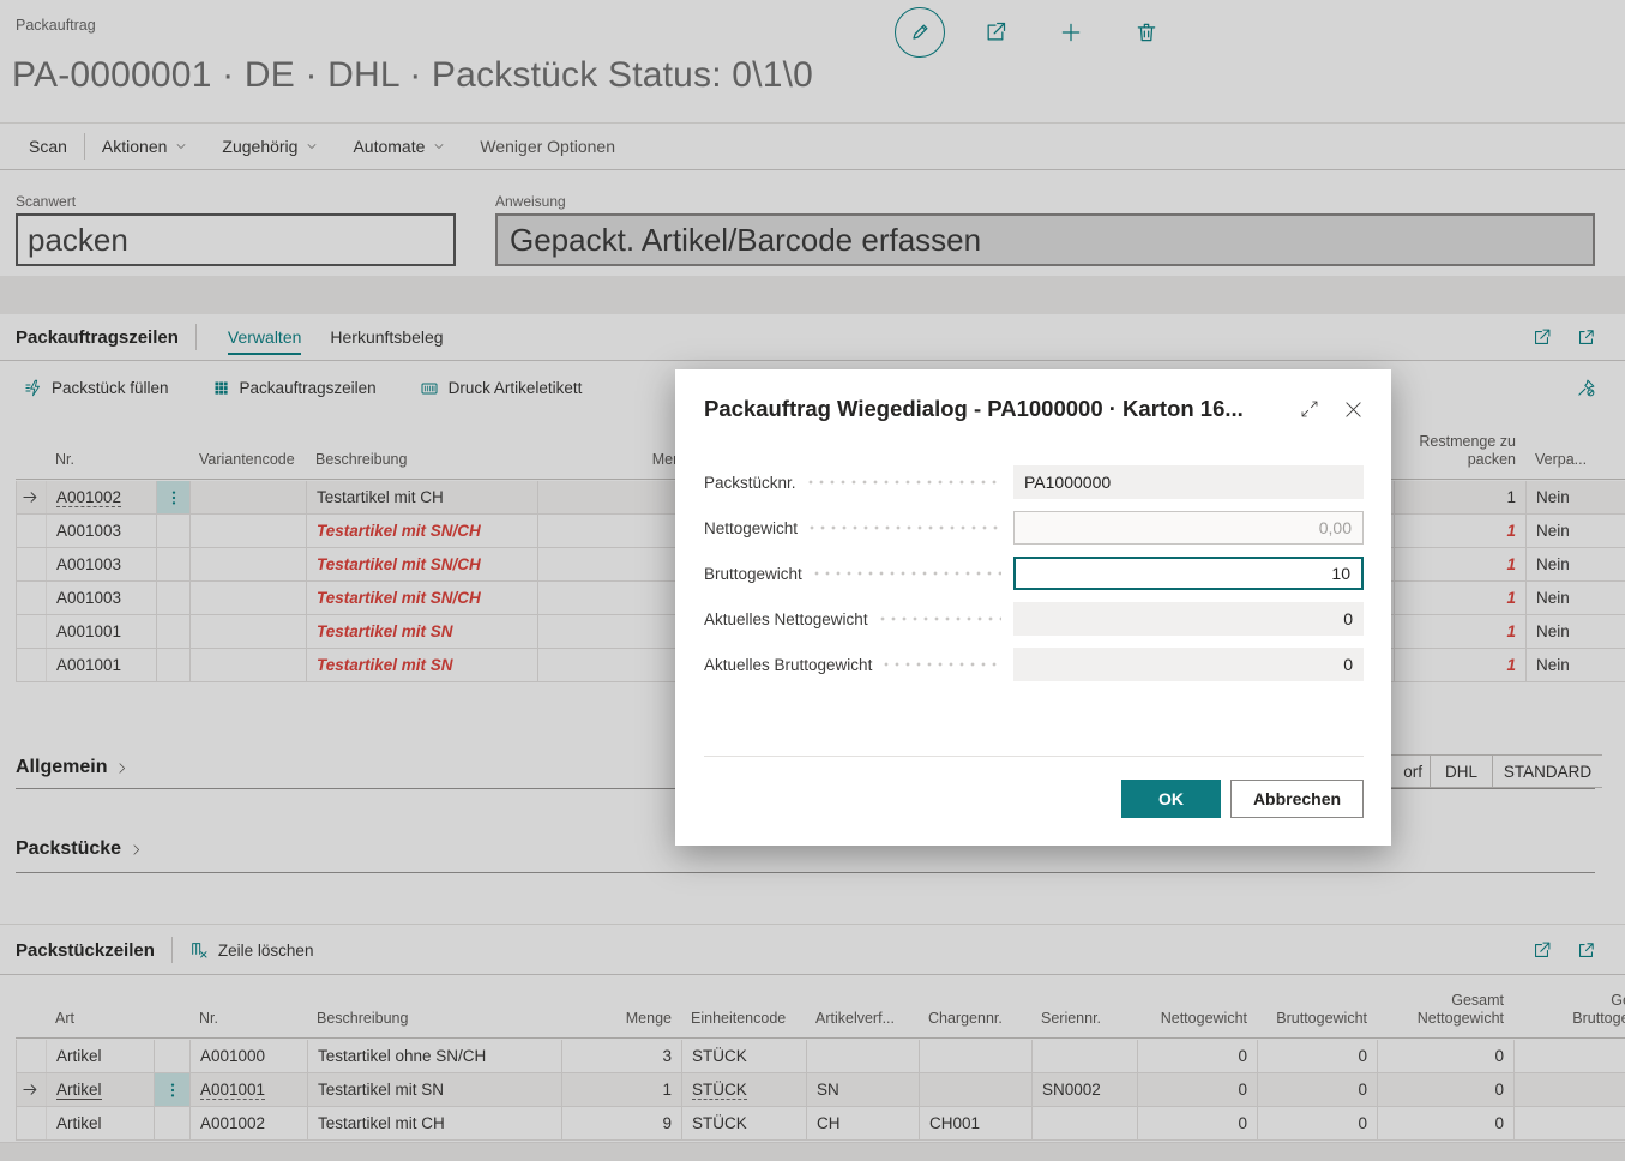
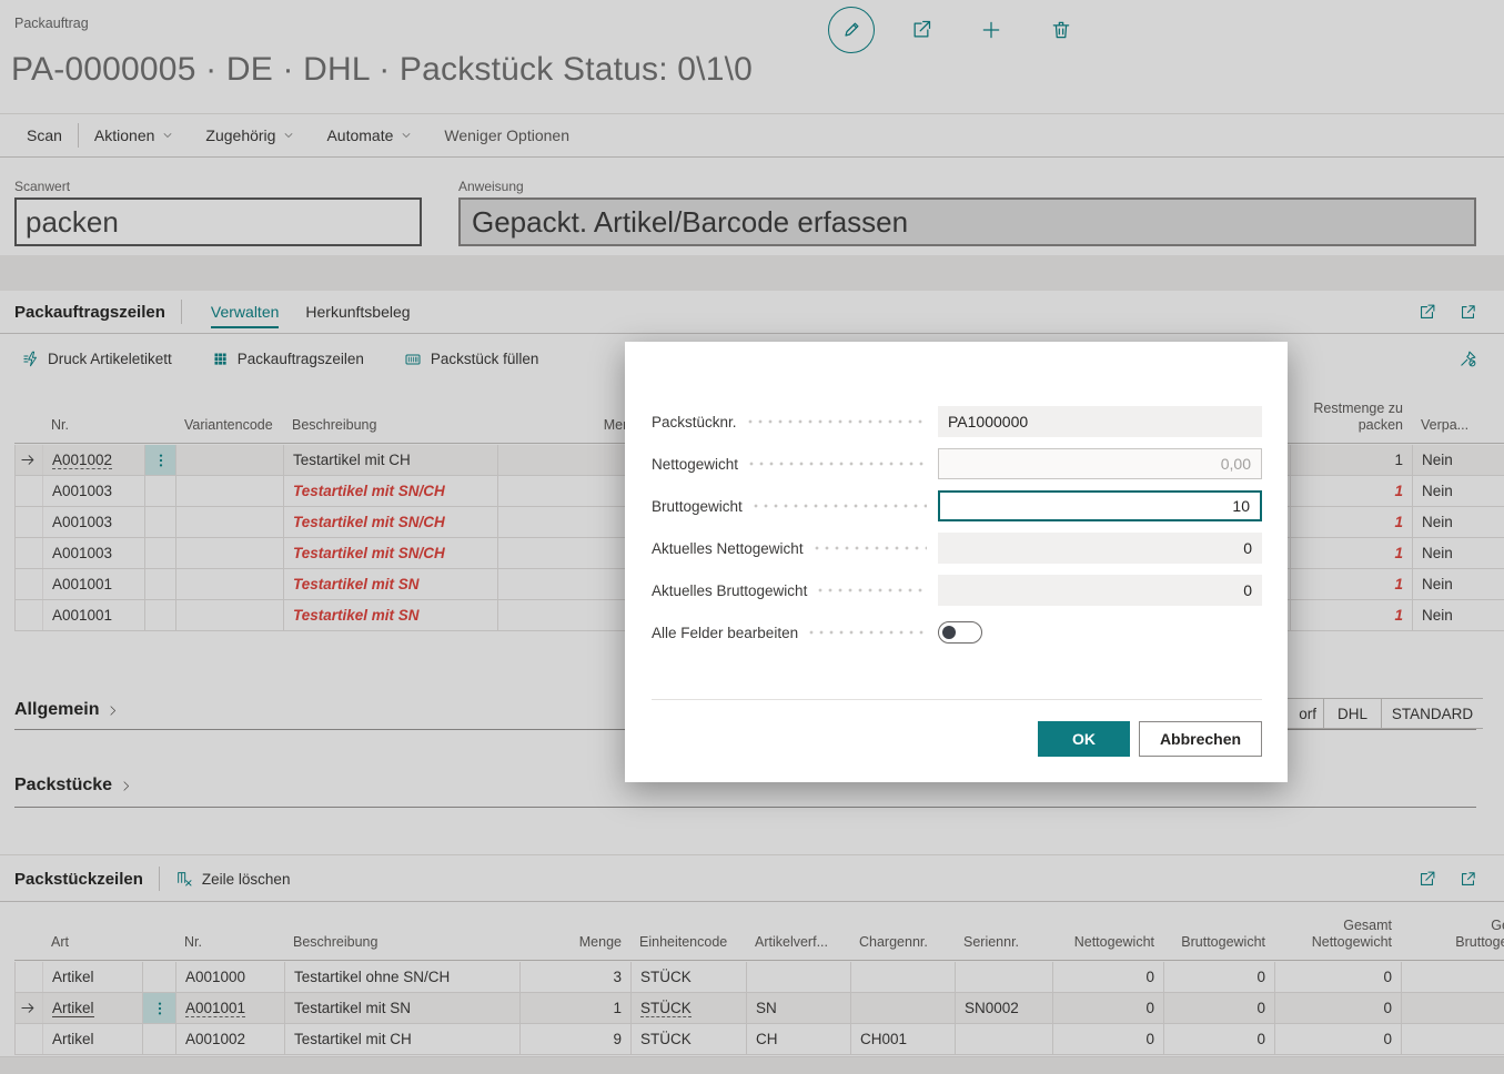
  Packauftrag
- PA-0000001 · DE · DHL · Packstück Status: 0\1\0
+ PA-0000005 · DE · DHL · Packstück Status: 0\1\0
  Scan
  Aktionen
  Zugehörig
  Automate
  Weniger Optionen
  Scanwert
  packen
  Anweisung
  Gepackt. Artikel/Barcode erfassen
  Packauftragszeilen
  Verwalten
  Herkunftsbeleg
- Packstück füllen
+ Druck Artikeletikett
  Packauftragszeilen
- Druck Artikeletikett
+ Packstück füllen
  Nr.
  Variantencode
  Beschreibung
  Restmenge zu packen
  Verpa...
  A001002
  Testartikel mit CH
  1
  Nein
  A001003
  Testartikel mit SN/CH
  1
  Nein
  A001003
  Testartikel mit SN/CH
  1
  Nein
  A001003
  Testartikel mit SN/CH
  1
  Nein
  A001001
  Testartikel mit SN
  1
  Nein
  A001001
  Testartikel mit SN
  1
  Nein
  Allgemein
  orf
  DHL
  STANDARD
  Packstücke
  Packstückzeilen
  Zeile löschen
  Art
  Nr.
  Beschreibung
  Menge
  Einheitencode
  Artikelverf...
  Chargennr.
  Seriennr.
  Nettogewicht
  Bruttogewicht
  Gesamt Nettogewicht
  Artikel
  A001000
  Testartikel ohne SN/CH
  3
  STÜCK
  0
  0
  0
  Artikel
  A001001
  Testartikel mit SN
  1
  STÜCK
  SN
  SN0002
  0
  0
  0
  Artikel
  A001002
  Testartikel mit CH
  9
  STÜCK
  CH
  CH001
  0
  0
  0
- Packauftrag Wiegedialog - PA1000000 · Karton 16...
  Packstücknr.
  PA1000000
  Nettogewicht
  0,00
  Bruttogewicht
  10
  Aktuelles Nettogewicht
  0
  Aktuelles Bruttogewicht
  0
+ Alle Felder bearbeiten
  OK
  Abbrechen
